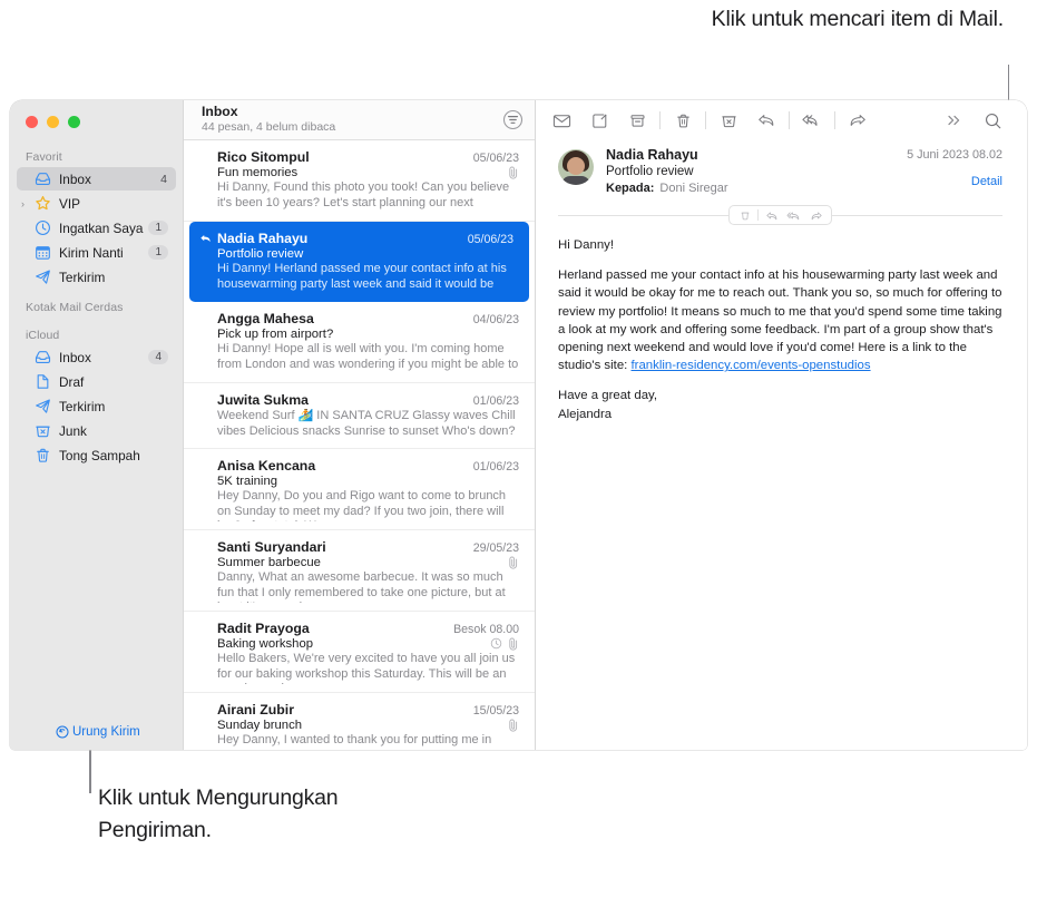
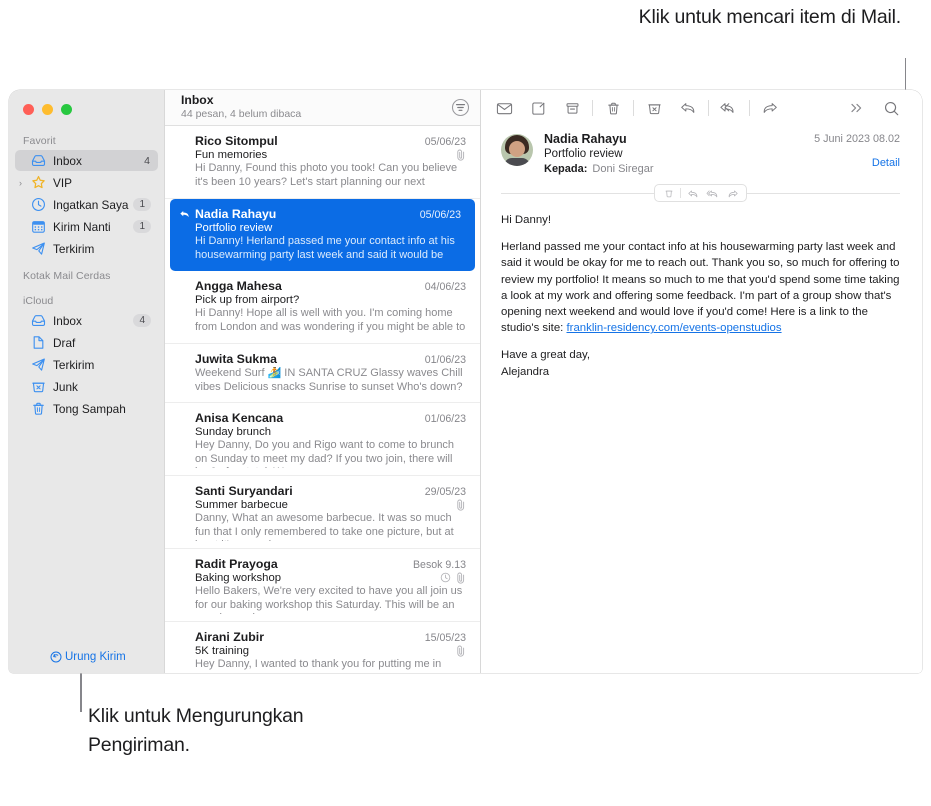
  Klik untuk mencari item di Mail.
  Klik untuk Mengurungkan Pengiriman.
  Favorit
  Inbox
  4
  ›
  VIP
  Ingatkan Saya
  1
  Kirim Nanti
  1
  Terkirim
  Kotak Mail Cerdas
  iCloud
  Inbox
  4
  Draf
  Terkirim
  Junk
  Tong Sampah
  Urung Kirim
  Inbox
  44 pesan, 4 belum dibaca
  Rico Sitompul
  05/06/23
  Fun memories
  Hi Danny, Found this photo you took! Can you believe it's been 10 years? Let's start planning our next
  Nadia Rahayu
  05/06/23
  Portfolio review
  Hi Danny! Herland passed me your contact info at his housewarming party last week and said it would be
  Angga Mahesa
  04/06/23
  Pick up from airport?
  Hi Danny! Hope all is well with you. I'm coming home from London and was wondering if you might be able to
  Juwita Sukma
  01/06/23
  Weekend Surf 🏄 IN SANTA CRUZ Glassy waves Chill vibes Delicious snacks Sunrise to sunset Who's down?
  Anisa Kencana
  01/06/23
- 5K training
+ Sunday brunch
  Hey Danny, Do you and Rigo want to come to brunch on Sunday to meet my dad? If you two join, there will
  Santi Suryandari
  29/05/23
  Summer barbecue
  Danny, What an awesome barbecue. It was so much fun that I only remembered to take one picture, but at
  Radit Prayoga
- Besok 08.00
+ Besok 9.13
  Baking workshop
  Hello Bakers, We're very excited to have you all join us for our baking workshop this Saturday. This will be an
  Airani Zubir
  15/05/23
- Sunday brunch
+ 5K training
  Nadia Rahayu
  Portfolio review
  Kepada: Doni Siregar
  5 Juni 2023 08.02
  Detail
  Hi Danny!
  Herland passed me your contact info at his housewarming party last week and said it would be okay for me to reach out. Thank you so, so much for offering to review my portfolio! It means so much to me that you'd spend some time taking a look at my work and offering some feedback. I'm part of a group show that's opening next weekend and would love if you'd come! Here is a link to the studio's site: franklin-residency.com/events-openstudios
  Have a great day,
  Alejandra
